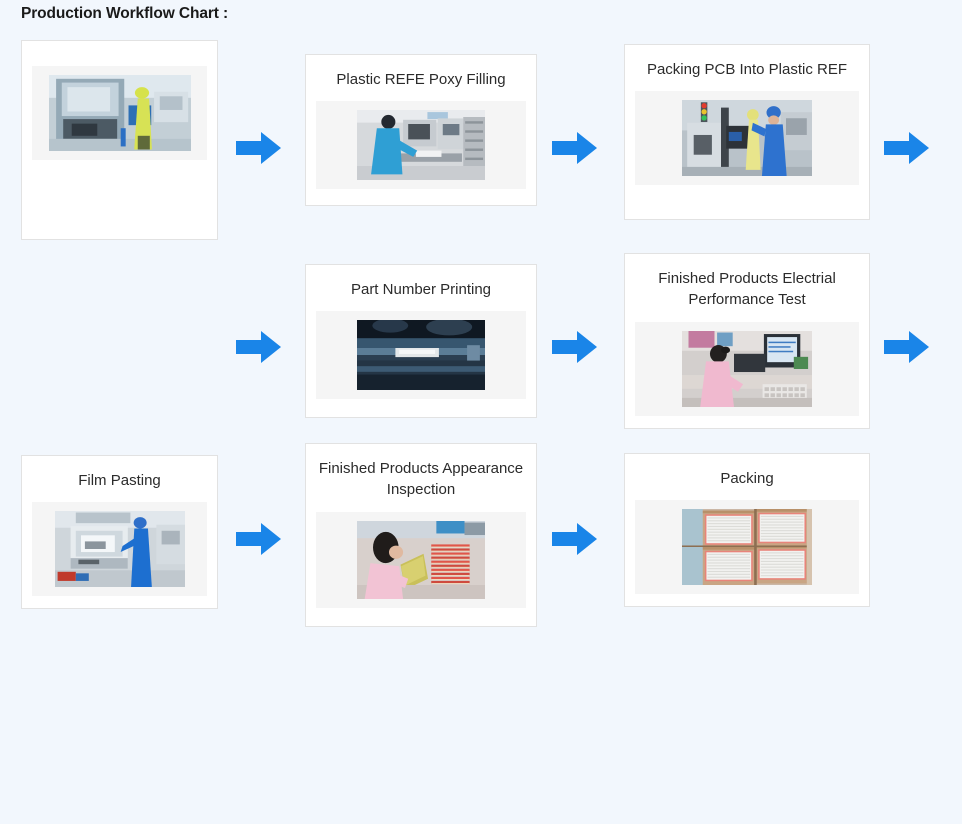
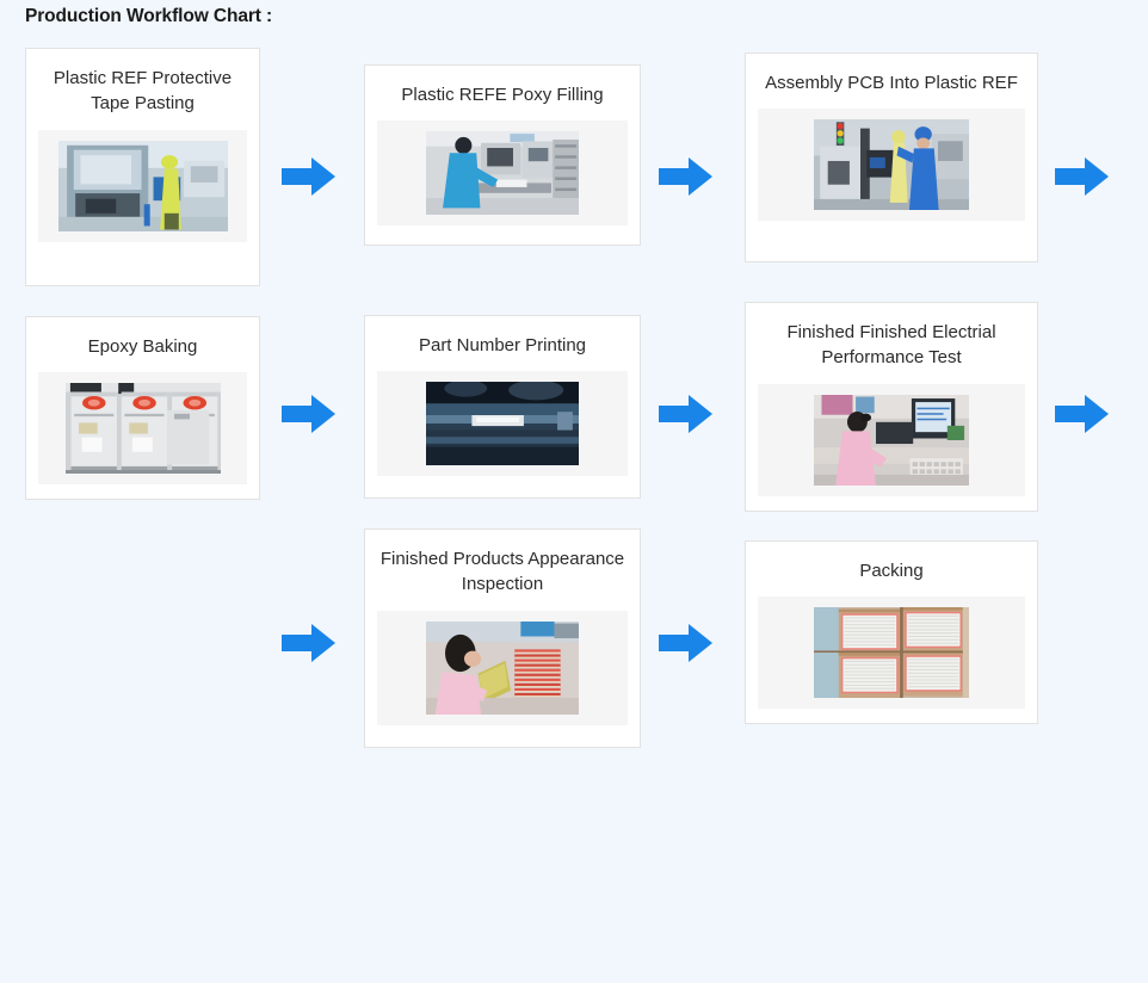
  Production Workflow Chart :
+ Plastic REF Protective Tape Pasting
  Plastic REFE Poxy Filling
- Packing PCB Into Plastic REF
+ Assembly PCB Into Plastic REF
+ Epoxy Baking
  Part Number Printing
- Finished Products Electrial Performance Test
+ Finished Finished Electrial Performance Test
- Film Pasting
  Finished Products Appearance Inspection
  Packing
